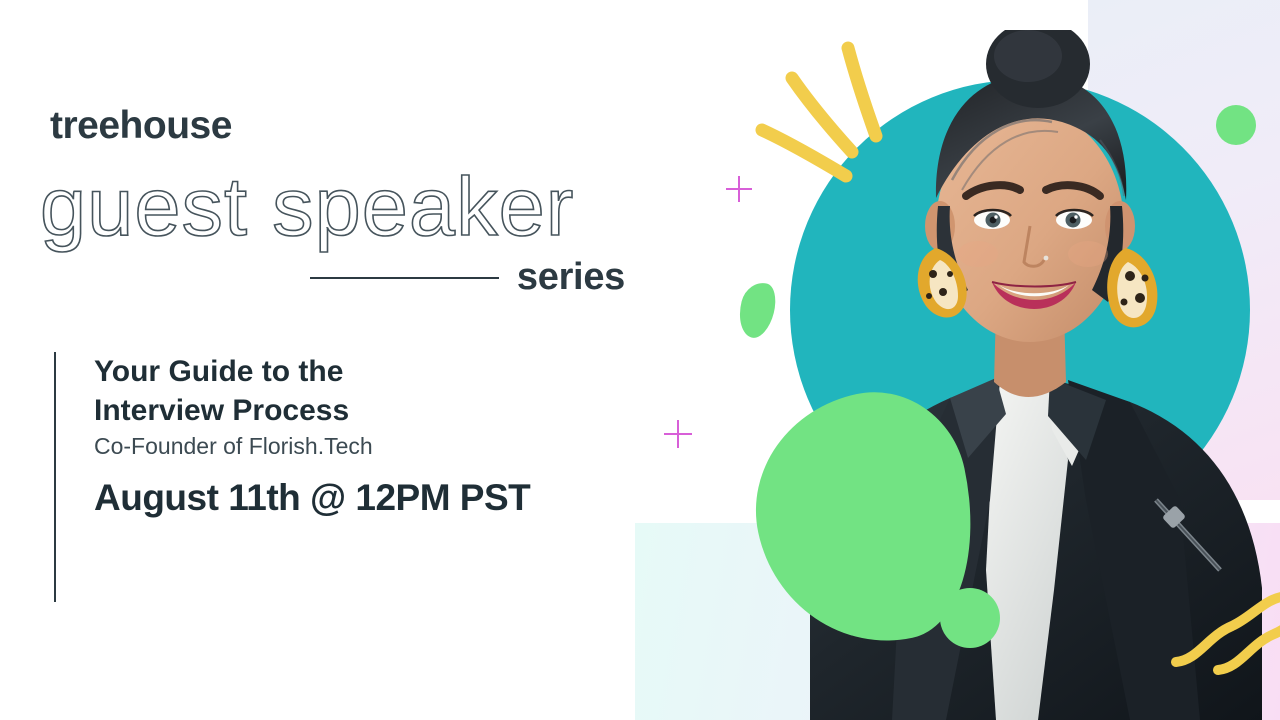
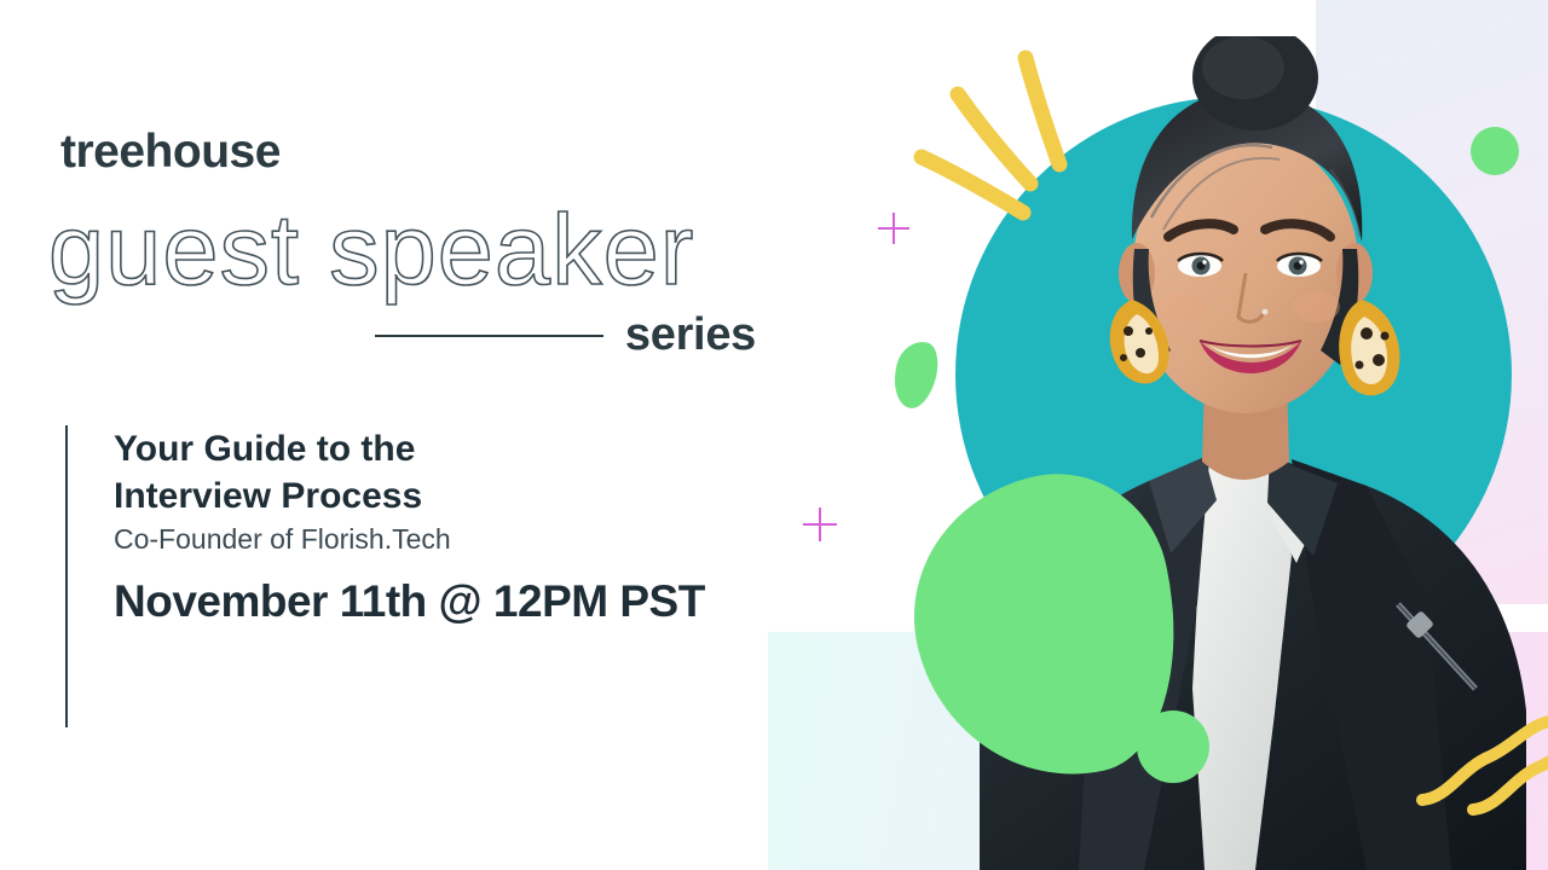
  treehouse
  guest speaker
  series
  Your Guide to the
  Interview Process
  Co-Founder of Florish.Tech
- August 11th @ 12PM PST
+ November 11th @ 12PM PST
